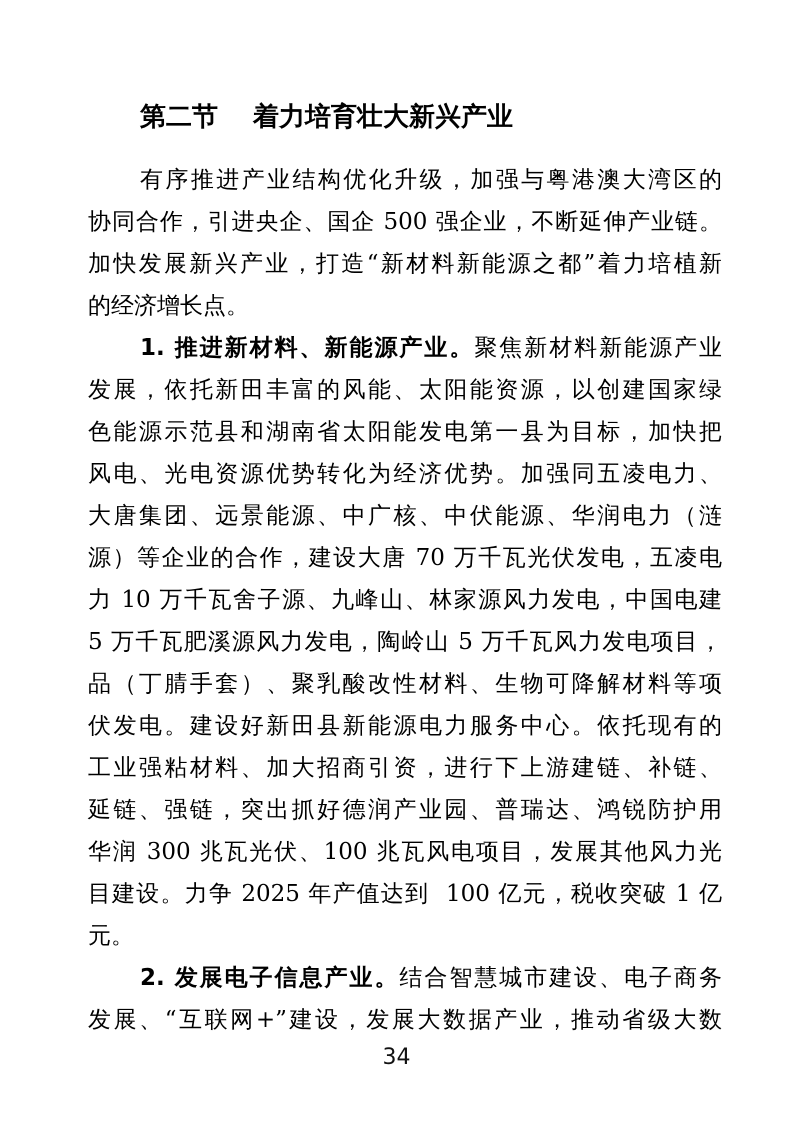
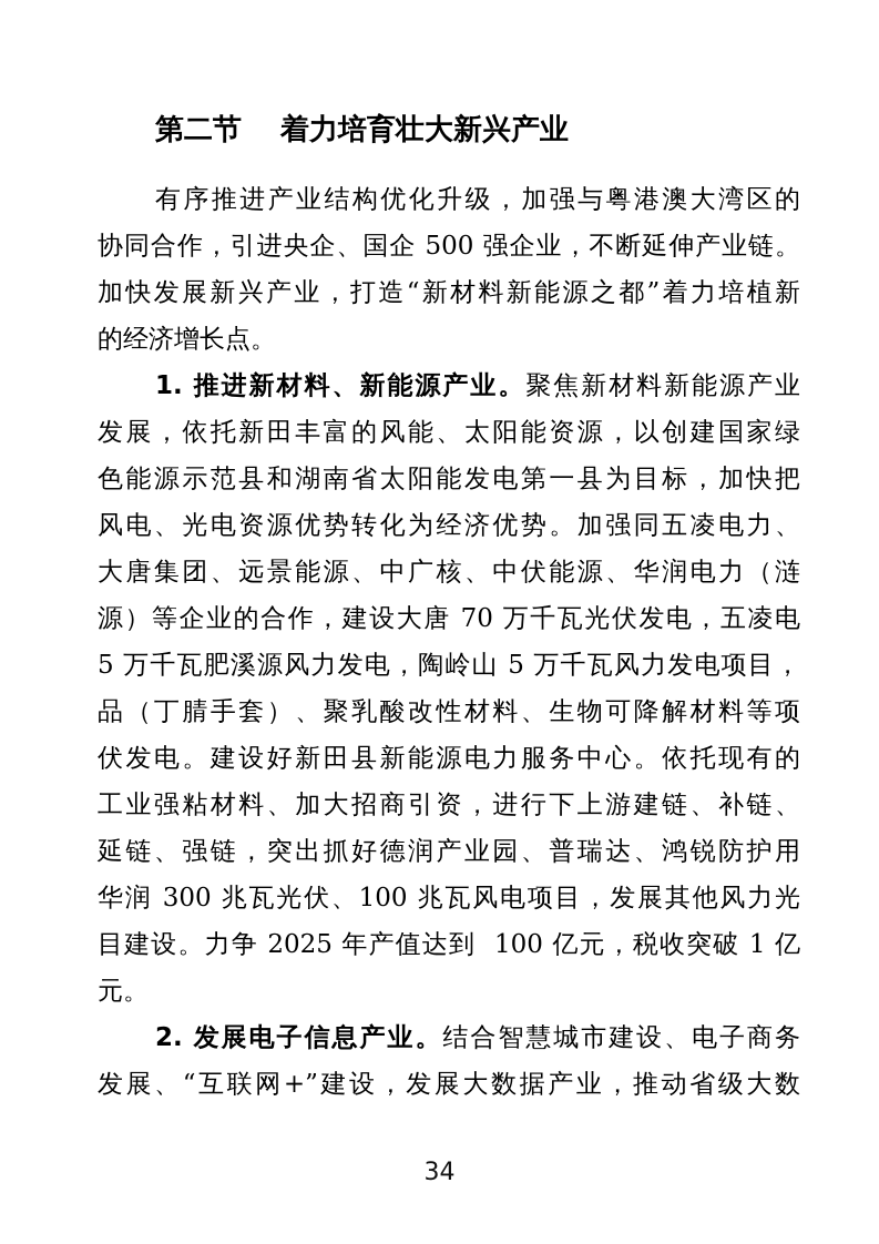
  第二节 着力培育壮大新兴产业
  有序推进产业结构优化升级，加强与粤港澳大湾区的
  协同合作，引进央企、国企 500 强企业，不断延伸产业链。
  加快发展新兴产业，打造“新材料新能源之都”着力培植新
  的经济增长点。
  1. 推进新材料、新能源产业。聚焦新材料新能源产业
  发展，依托新田丰富的风能、太阳能资源，以创建国家绿
  色能源示范县和湖南省太阳能发电第一县为目标，加快把
  风电、光电资源优势转化为经济优势。加强同五凌电力、
  大唐集团、远景能源、中广核、中伏能源、华润电力（涟
  源）等企业的合作，建设大唐 70 万千瓦光伏发电，五凌电
- 力 10 万千瓦舍子源、九峰山、林家源风力发电，中国电建
  5 万千瓦肥溪源风力发电，陶岭山 5 万千瓦风力发电项目，
  品（丁腈手套）、聚乳酸改性材料、生物可降解材料等项
  伏发电。建设好新田县新能源电力服务中心。依托现有的
  工业强粘材料、加大招商引资，进行下上游建链、补链、
  延链、强链，突出抓好德润产业园、普瑞达、鸿锐防护用
  华润 300 兆瓦光伏、100 兆瓦风电项目，发展其他风力光
  目建设。力争 2025 年产值达到 100 亿元，税收突破 1 亿
  元。
  2. 发展电子信息产业。结合智慧城市建设、电子商务
  发展、“互联网+”建设，发展大数据产业，推动省级大数
  34
